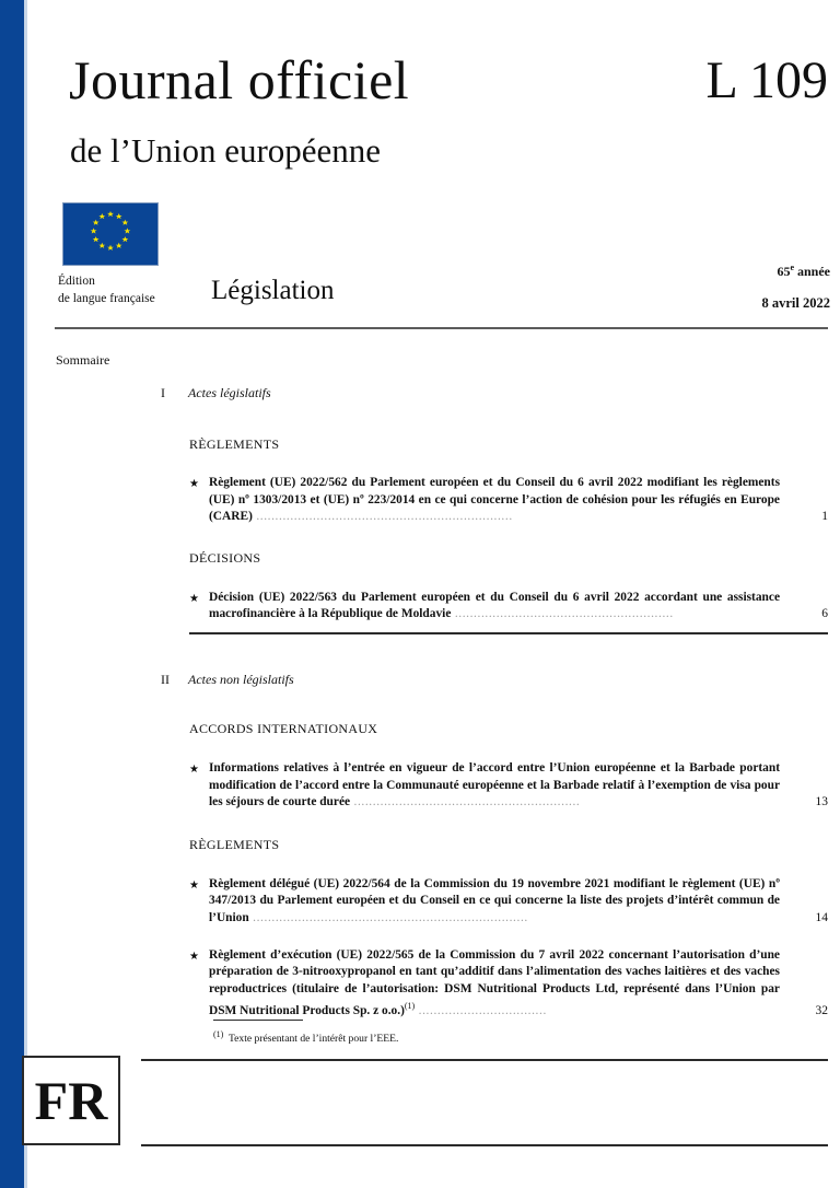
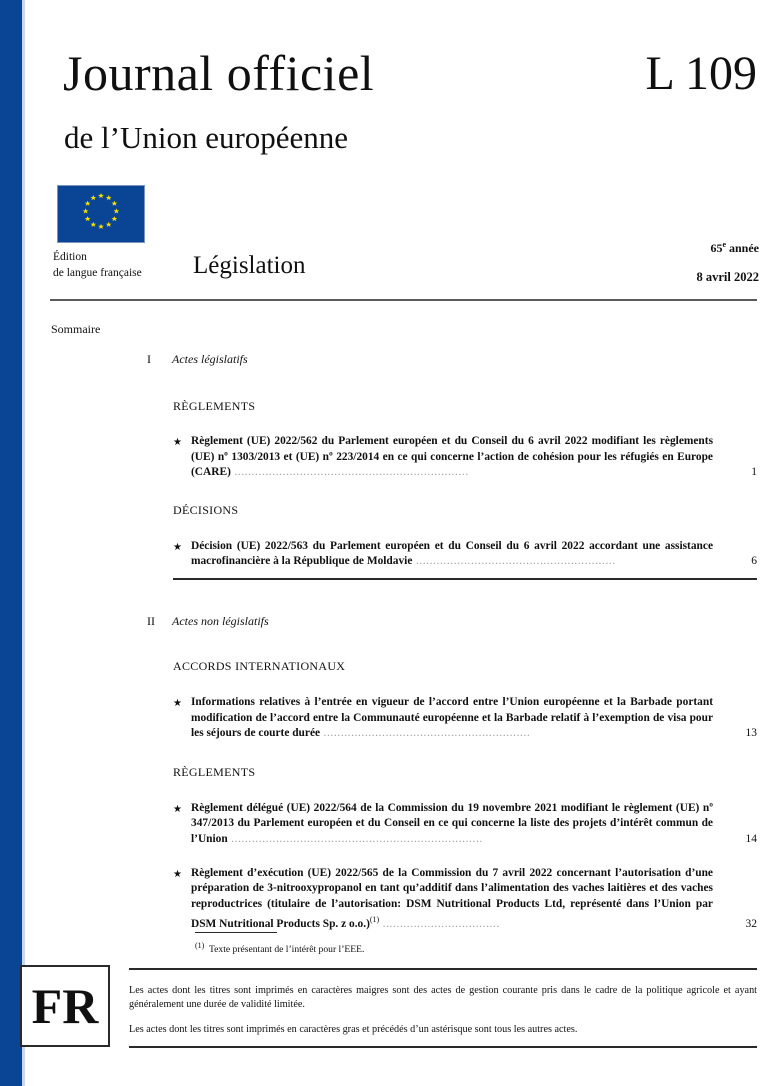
  Journal officiel
  de l’Union européenne
  L 109
  Édition
  de langue française
  Législation
  65e année
  8 avril 2022
  Sommaire
  I
  Actes législatifs
  RÈGLEMENTS
  ★
  Règlement (UE) 2022/562 du Parlement européen et du Conseil du 6 avril 2022 modifiant les règlements (UE) nº 1303/2013 et (UE) nº 223/2014 en ce qui concerne l’action de cohésion pour les réfugiés en Europe (CARE) ....................................................................
  1
  DÉCISIONS
  ★
  Décision (UE) 2022/563 du Parlement européen et du Conseil du 6 avril 2022 accordant une assistance macrofinancière à la République de Moldavie ..........................................................
  6
  II
  Actes non législatifs
  ACCORDS INTERNATIONAUX
  ★
  Informations relatives à l’entrée en vigueur de l’accord entre l’Union européenne et la Barbade portant modification de l’accord entre la Communauté européenne et la Barbade relatif à l’exemption de visa pour les séjours de courte durée ............................................................
  13
  RÈGLEMENTS
  ★
  Règlement délégué (UE) 2022/564 de la Commission du 19 novembre 2021 modifiant le règlement (UE) nº 347/2013 du Parlement européen et du Conseil en ce qui concerne la liste des projets d’intérêt commun de l’Union .........................................................................
  14
  ★
  Règlement d’exécution (UE) 2022/565 de la Commission du 7 avril 2022 concernant l’autorisation d’une préparation de 3-nitrooxypropanol en tant qu’additif dans l’alimentation des vaches laitières et des vaches reproductrices (titulaire de l’autorisation: DSM Nutritional Products Ltd, représenté dans l’Union par DSM Nutritional Products Sp. z o.o.)(1) ..................................
  32
  (1) Texte présentant de l’intérêt pour l’EEE.
  FR
+ Les actes dont les titres sont imprimés en caractères maigres sont des actes de gestion courante pris dans le cadre de la politique agricole et ayant généralement une durée de validité limitée.
+ Les actes dont les titres sont imprimés en caractères gras et précédés d’un astérisque sont tous les autres actes.
